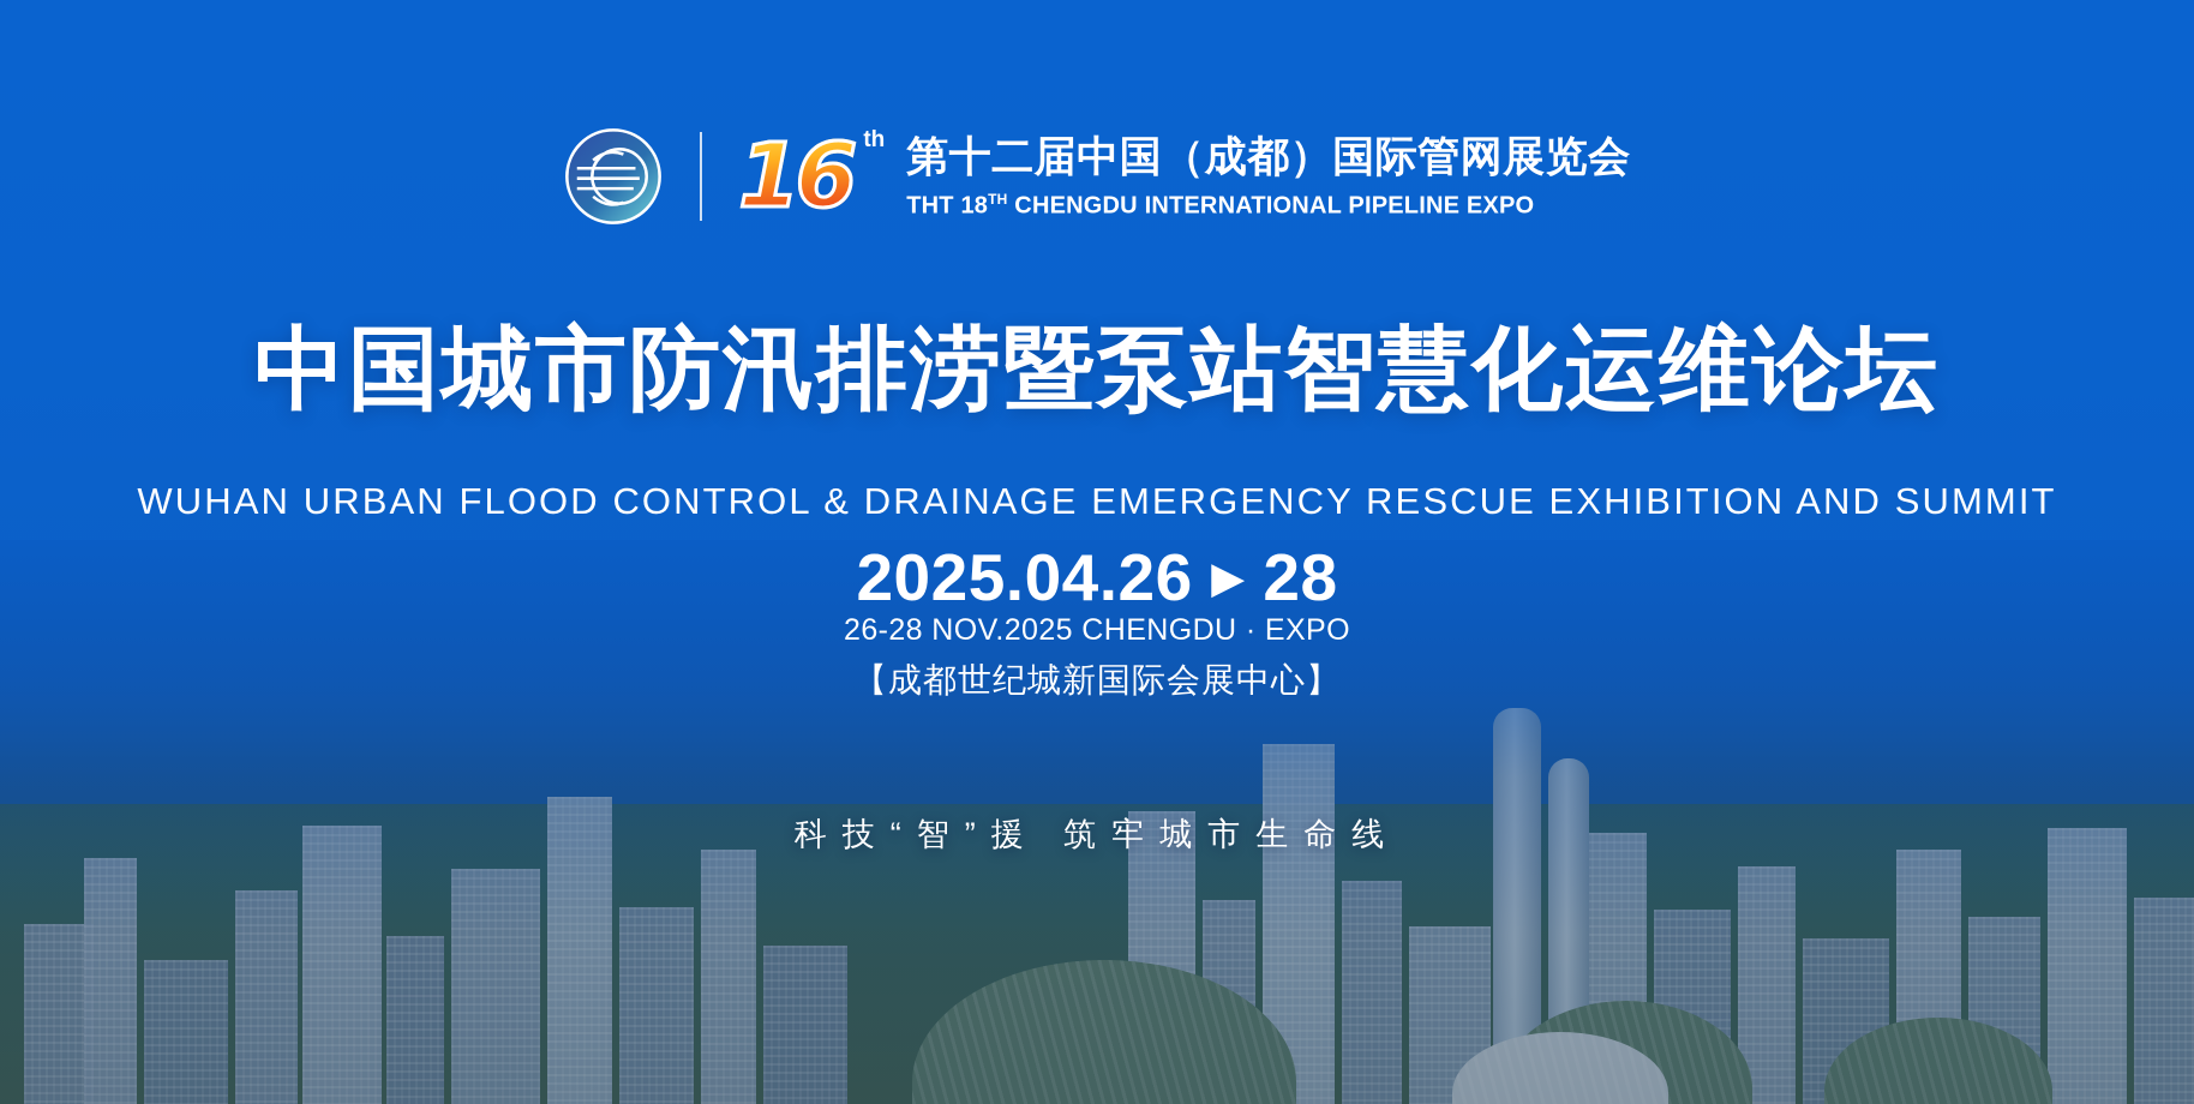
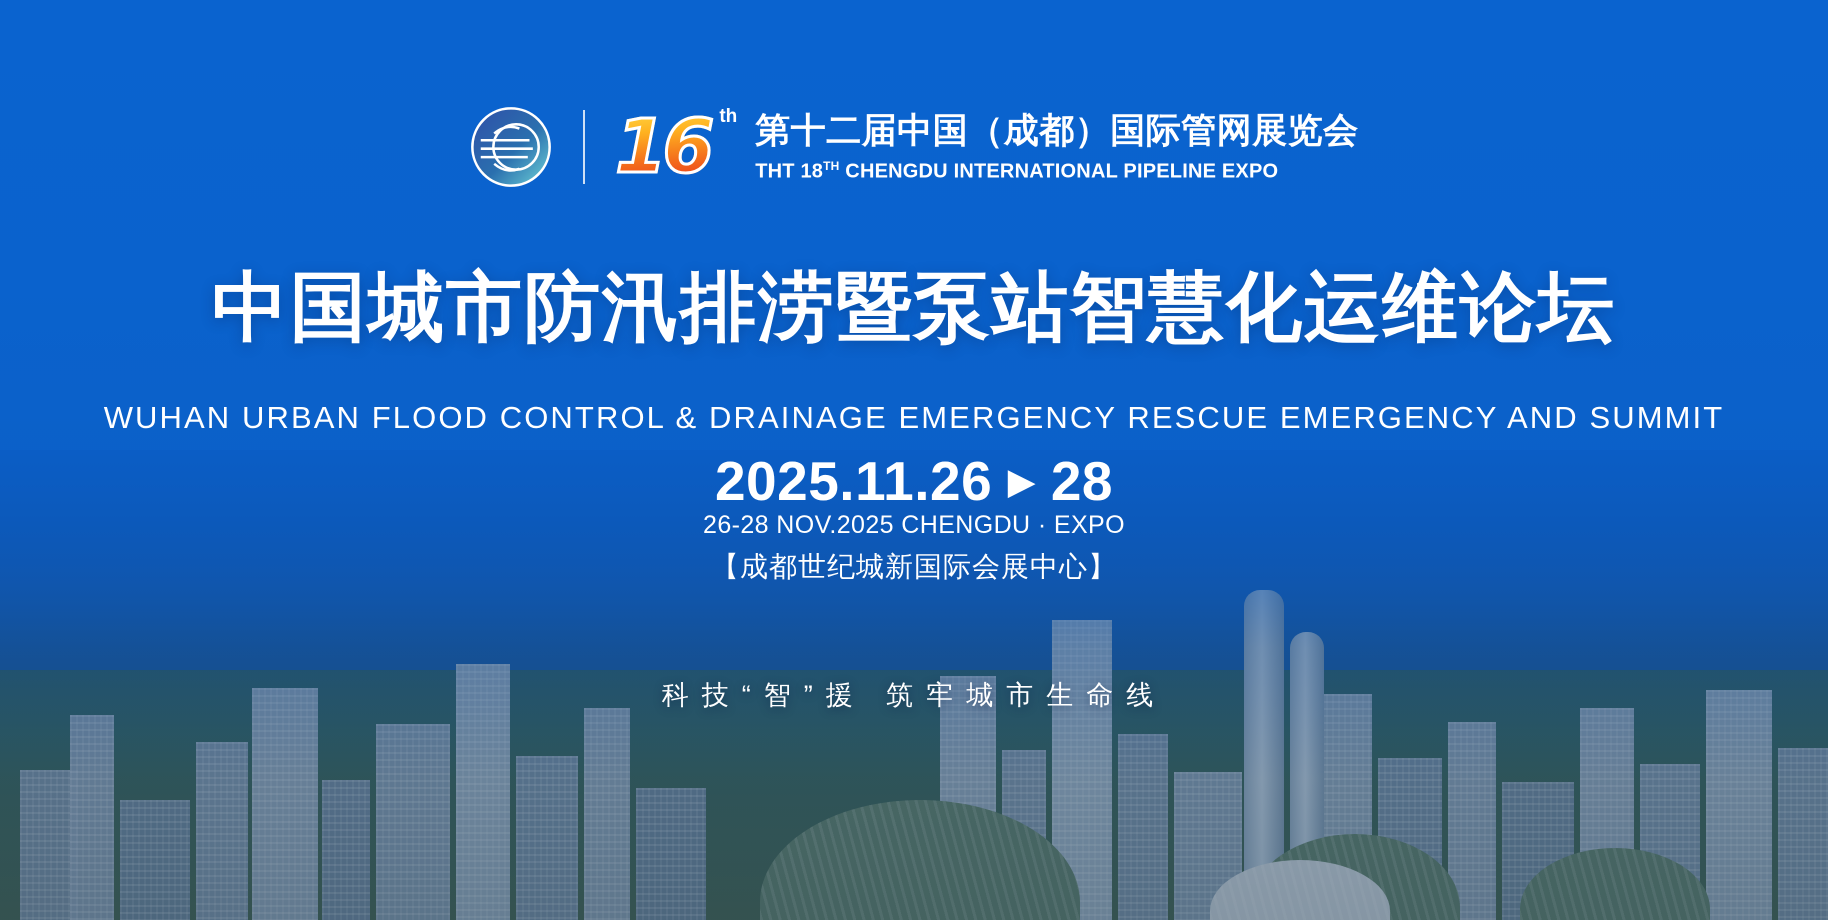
  16
  th
  第十二届中国（成都）国际管网展览会
  THT 18TH CHENGDU INTERNATIONAL PIPELINE EXPO
  中国城市防汛排涝暨泵站智慧化运维论坛
- WUHAN URBAN FLOOD CONTROL & DRAINAGE EMERGENCY RESCUE EXHIBITION AND SUMMIT
+ WUHAN URBAN FLOOD CONTROL & DRAINAGE EMERGENCY RESCUE EMERGENCY AND SUMMIT
- 2025.04.26 ▶ 28
+ 2025.11.26 ▶ 28
  26-28 NOV.2025 CHENGDU · EXPO
  【成都世纪城新国际会展中心】
  科技“智”援 筑牢城市生命线
